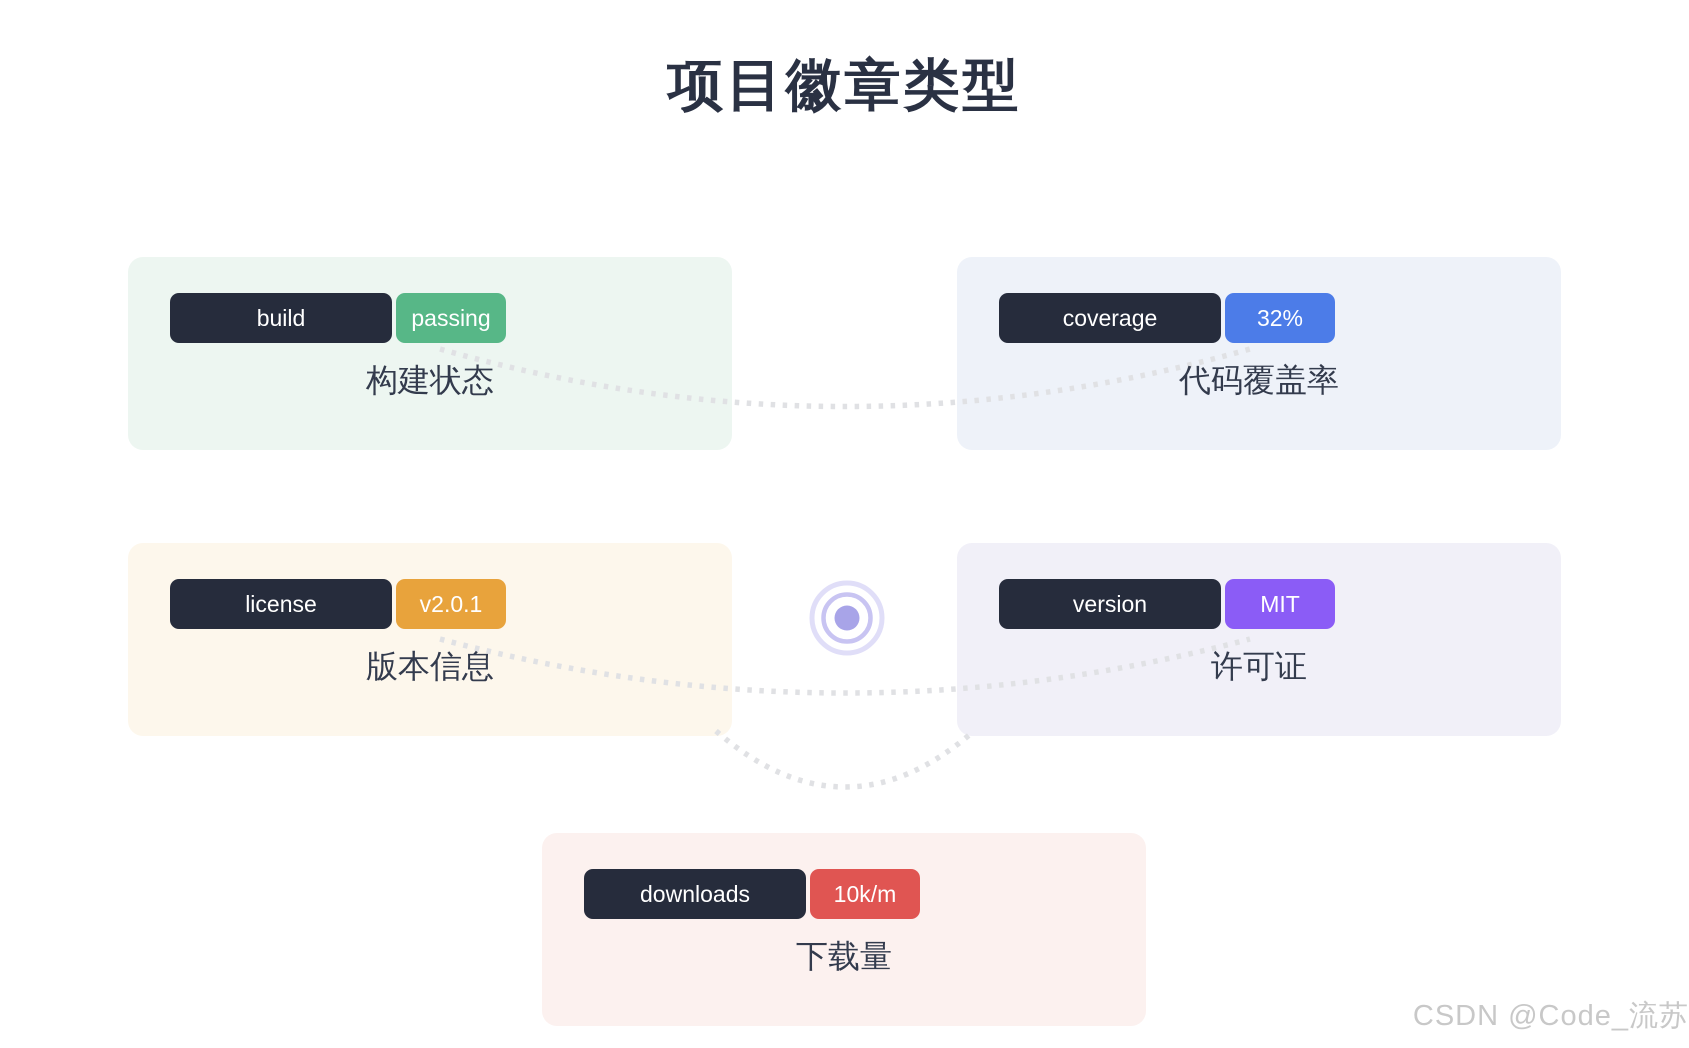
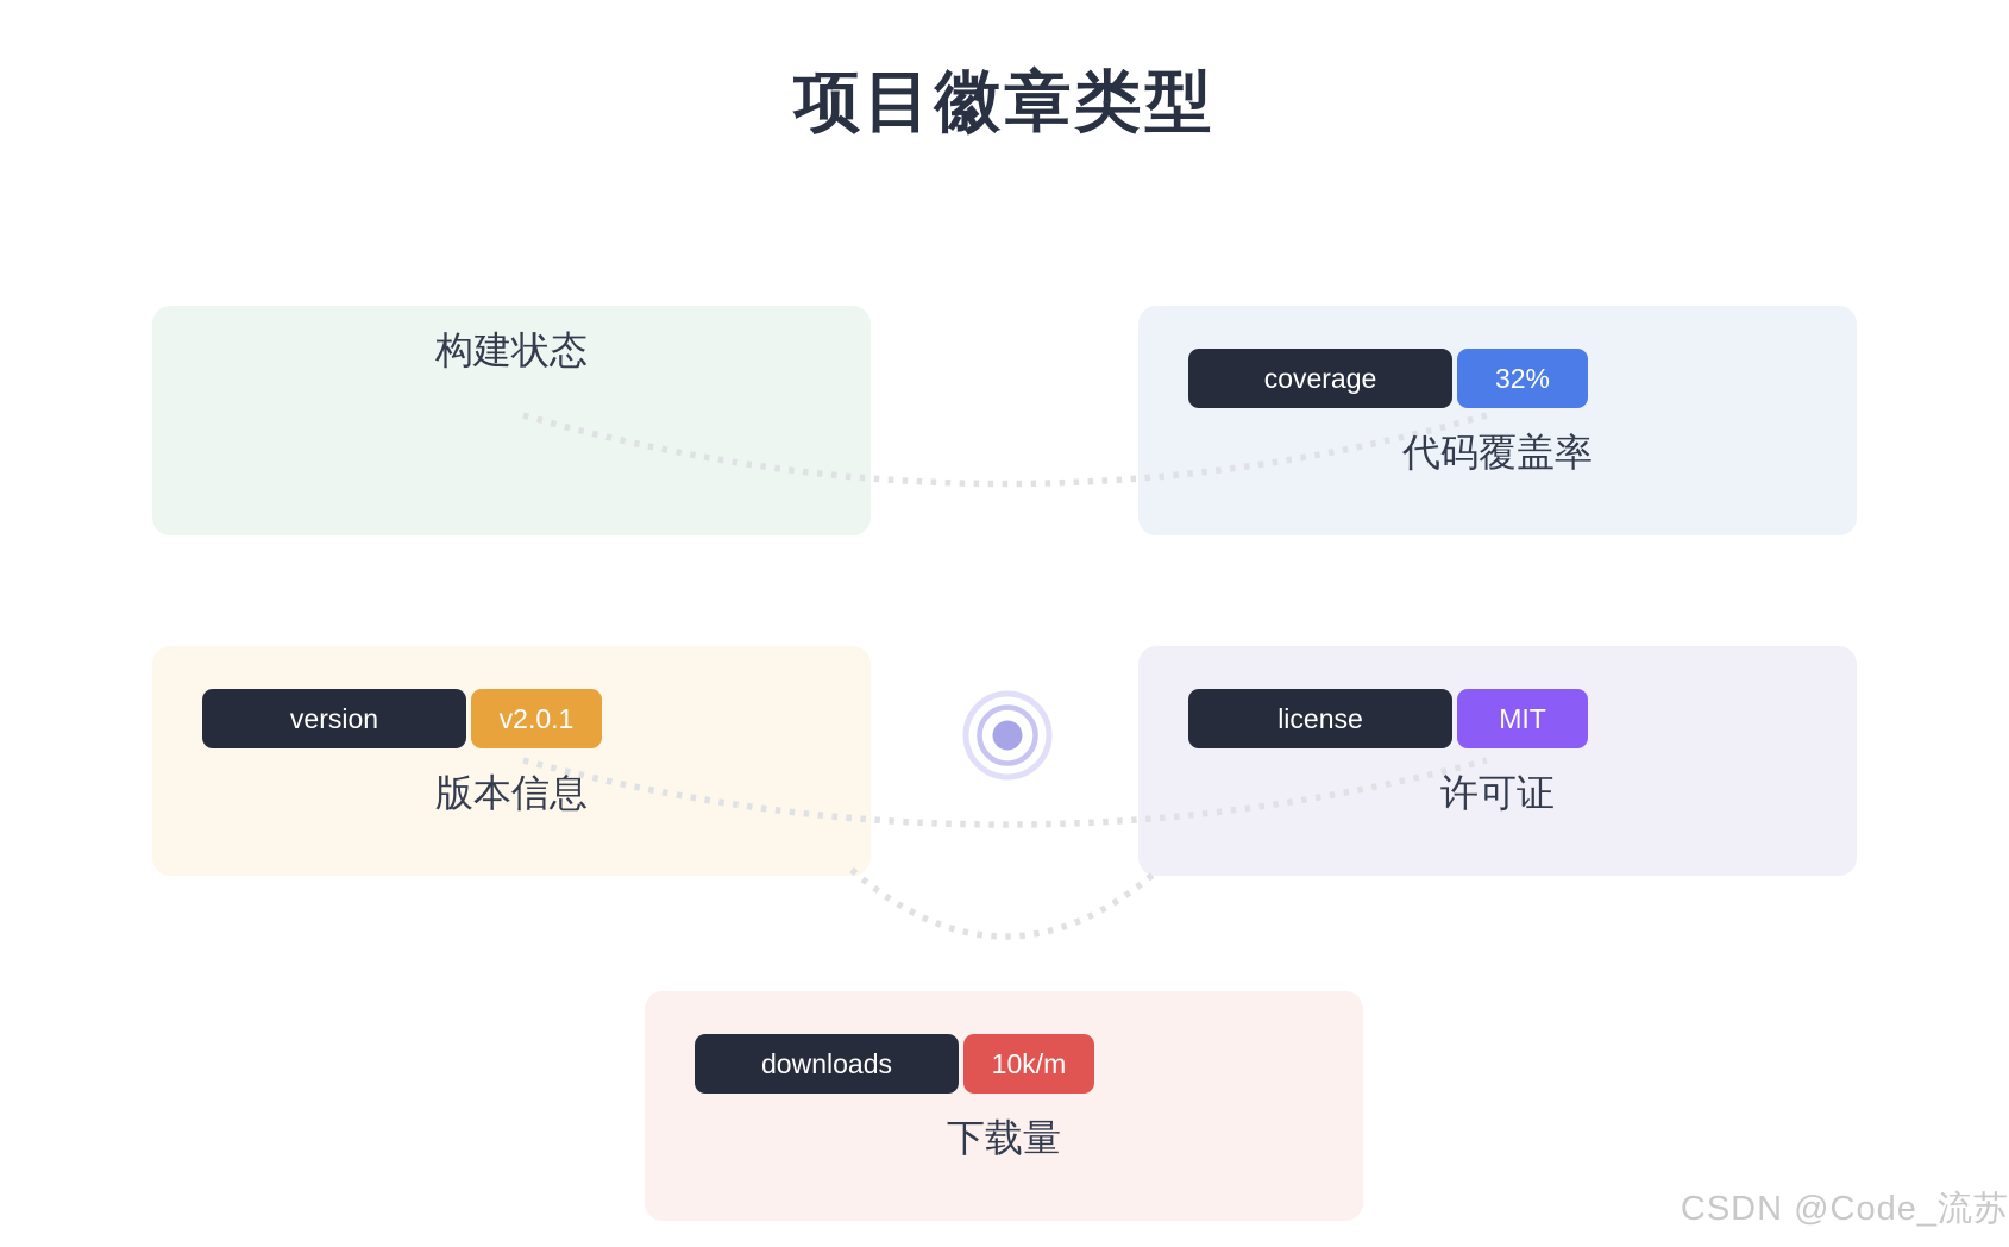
  项目徽章类型
- build
- passing
  构建状态
  coverage
  32%
  代码覆盖率
- license
+ version
  v2.0.1
  版本信息
- version
+ license
  MIT
  许可证
  downloads
  10k/m
  下载量
  CSDN @Code_流苏
